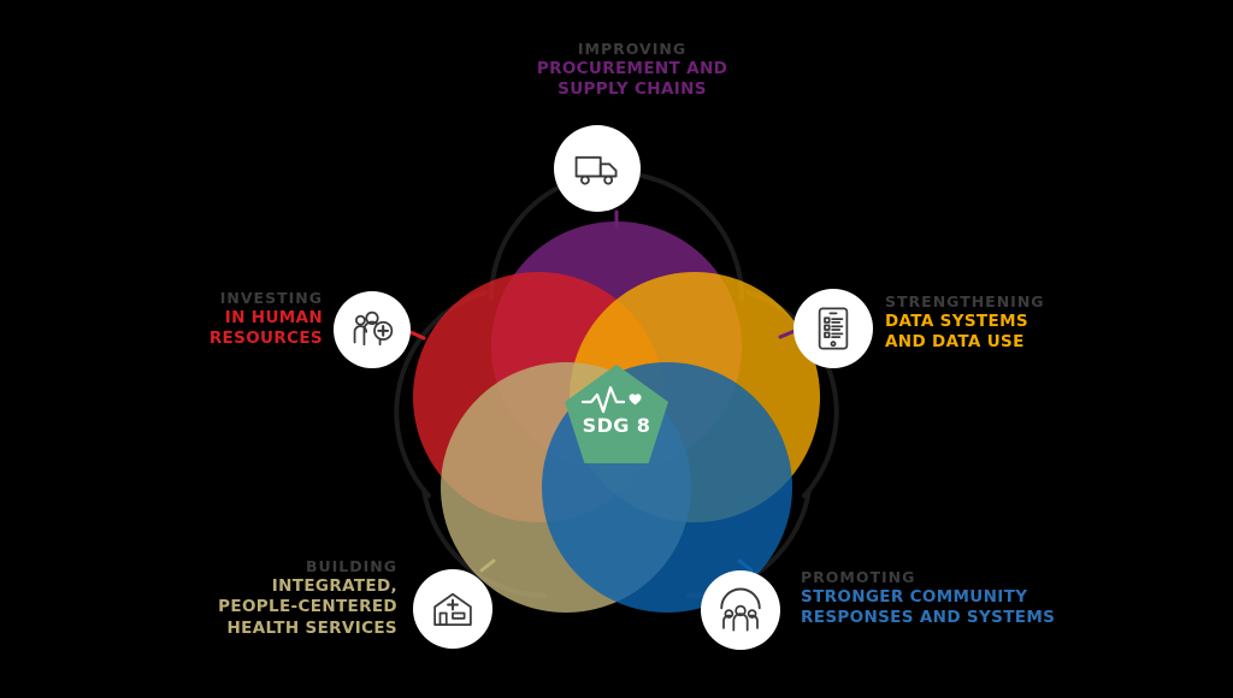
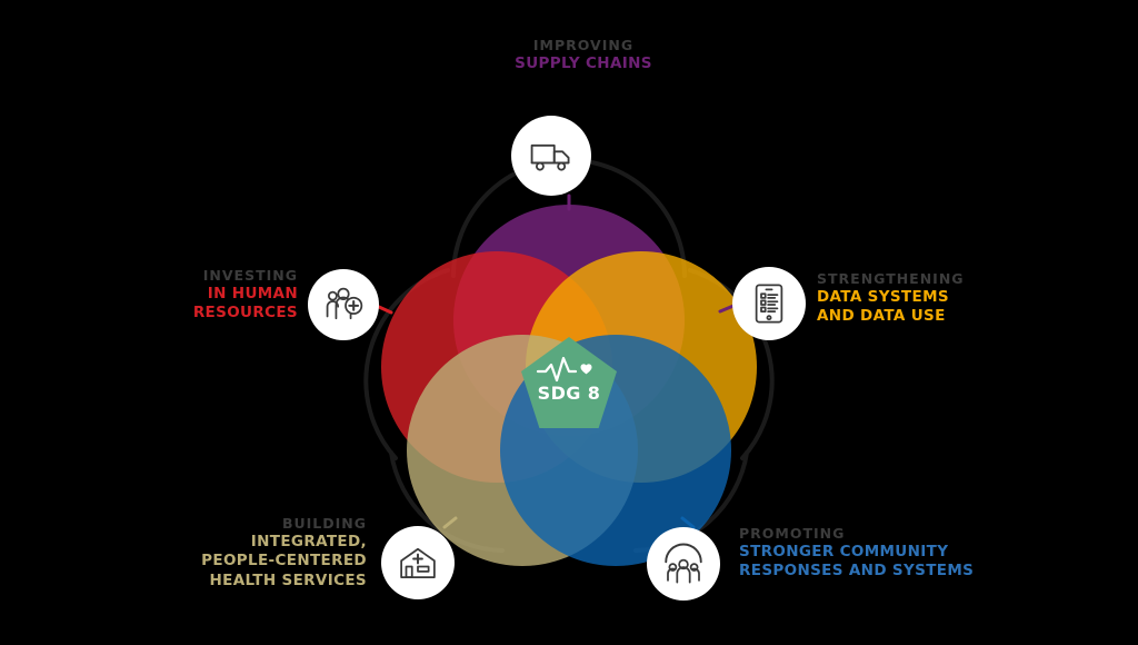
  SDG 8
  IMPROVING
- PROCUREMENT AND
  SUPPLY CHAINS
  INVESTING
  IN HUMAN
  RESOURCES
  STRENGTHENING
  DATA SYSTEMS
  AND DATA USE
  BUILDING
  INTEGRATED,
  PEOPLE-CENTERED
  HEALTH SERVICES
  PROMOTING
  STRONGER COMMUNITY
  RESPONSES AND SYSTEMS
